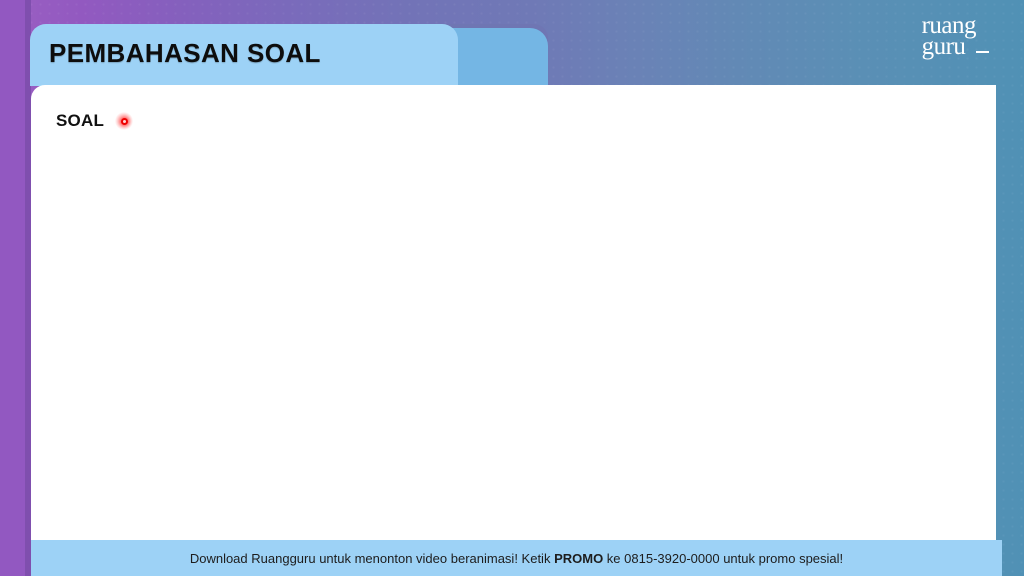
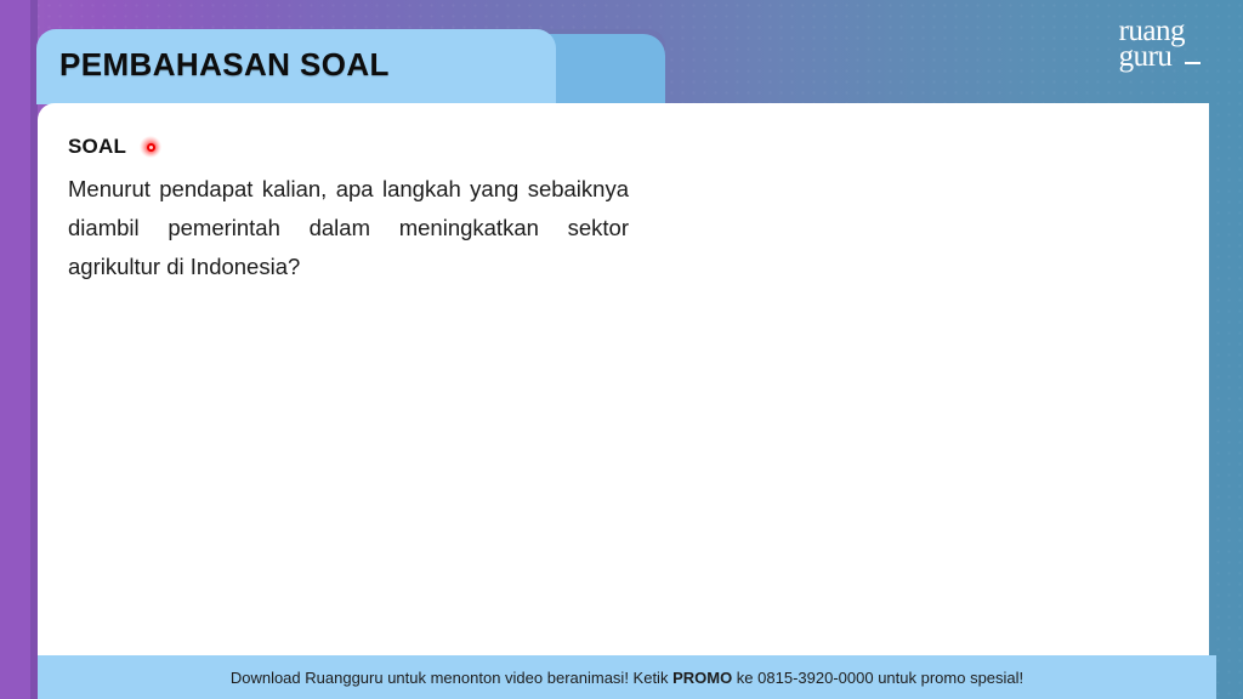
  ruang
  guru
  PEMBAHASAN SOAL
  SOAL
+ Menurut pendapat kalian, apa langkah yang sebaiknya diambil pemerintah dalam meningkatkan sektor agrikultur di Indonesia?
  Download Ruangguru untuk menonton video beranimasi! Ketik PROMO ke 0815-3920-0000 untuk promo spesial!
